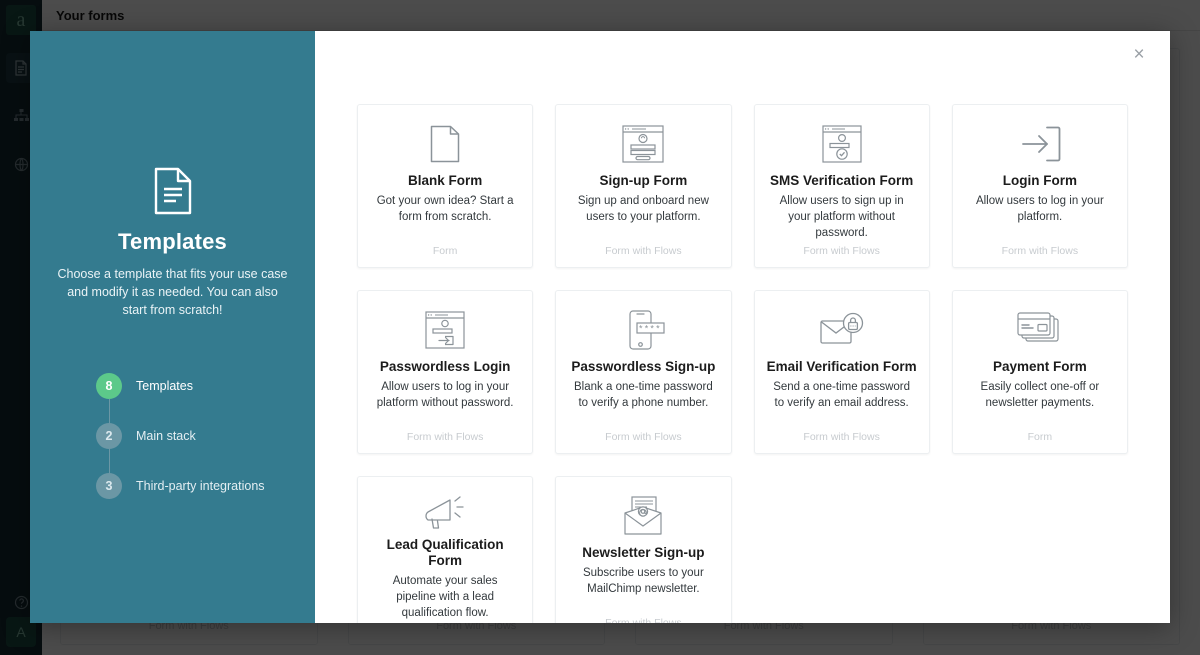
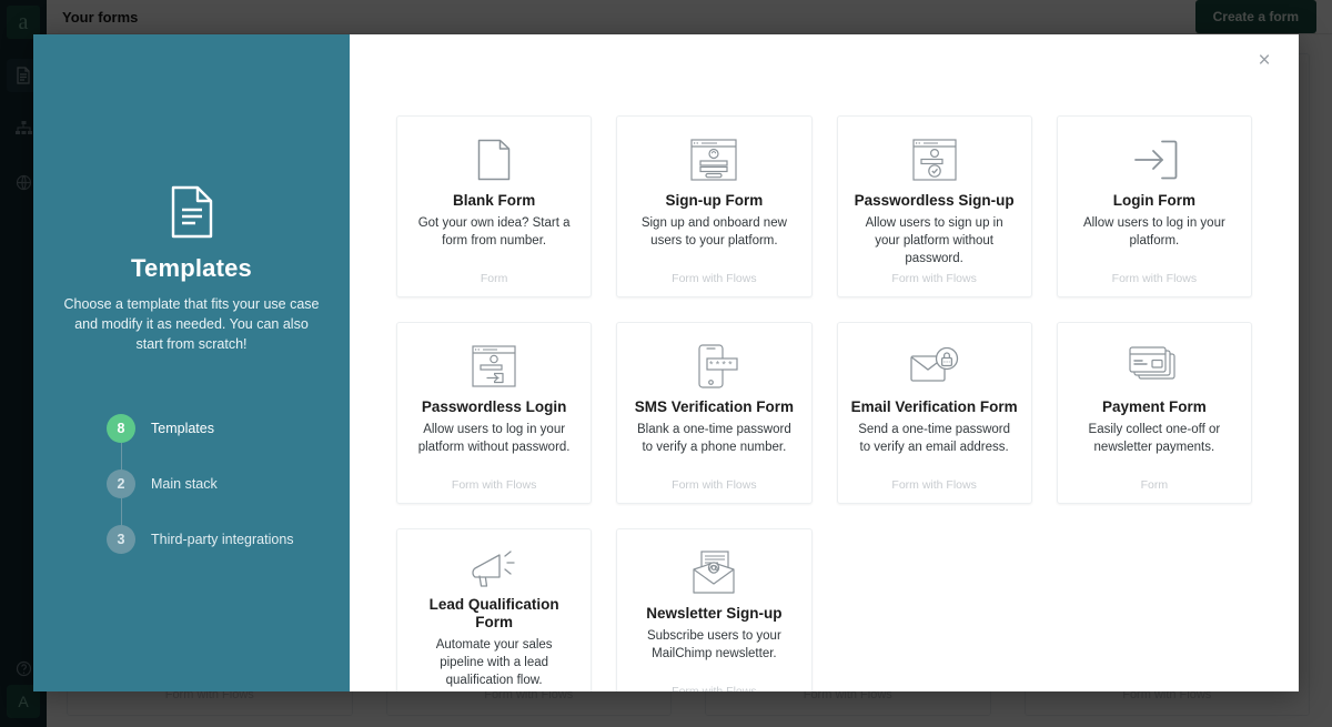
  a
  A
  Your forms
+ Create a form
  Form with Flows
  Form with Flows
  Form with Flows
  Form with Flows
  Templates
  Choose a template that fits your use case and modify it as needed. You can also start from scratch!
  8
  Templates
  2
  Main stack
  3
  Third-party integrations
  ×
  Blank Form
- Got your own idea? Start a form from scratch.
+ Got your own idea? Start a form from number.
  Form
  Sign-up Form
  Sign up and onboard new users to your platform.
  Form with Flows
- SMS Verification Form
+ Passwordless Sign-up
  Allow users to sign up in your platform without password.
  Form with Flows
  Login Form
  Allow users to log in your platform.
  Form with Flows
  Passwordless Login
  Allow users to log in your platform without password.
  Form with Flows
  ****
- Passwordless Sign-up
+ SMS Verification Form
  Blank a one-time password to verify a phone number.
  Form with Flows
  Email Verification Form
  Send a one-time password to verify an email address.
  Form with Flows
  Payment Form
  Easily collect one-off or newsletter payments.
  Form
  Lead Qualification Form
  Automate your sales pipeline with a lead qualification flow.
  Newsletter Sign-up
  Subscribe users to your MailChimp newsletter.
